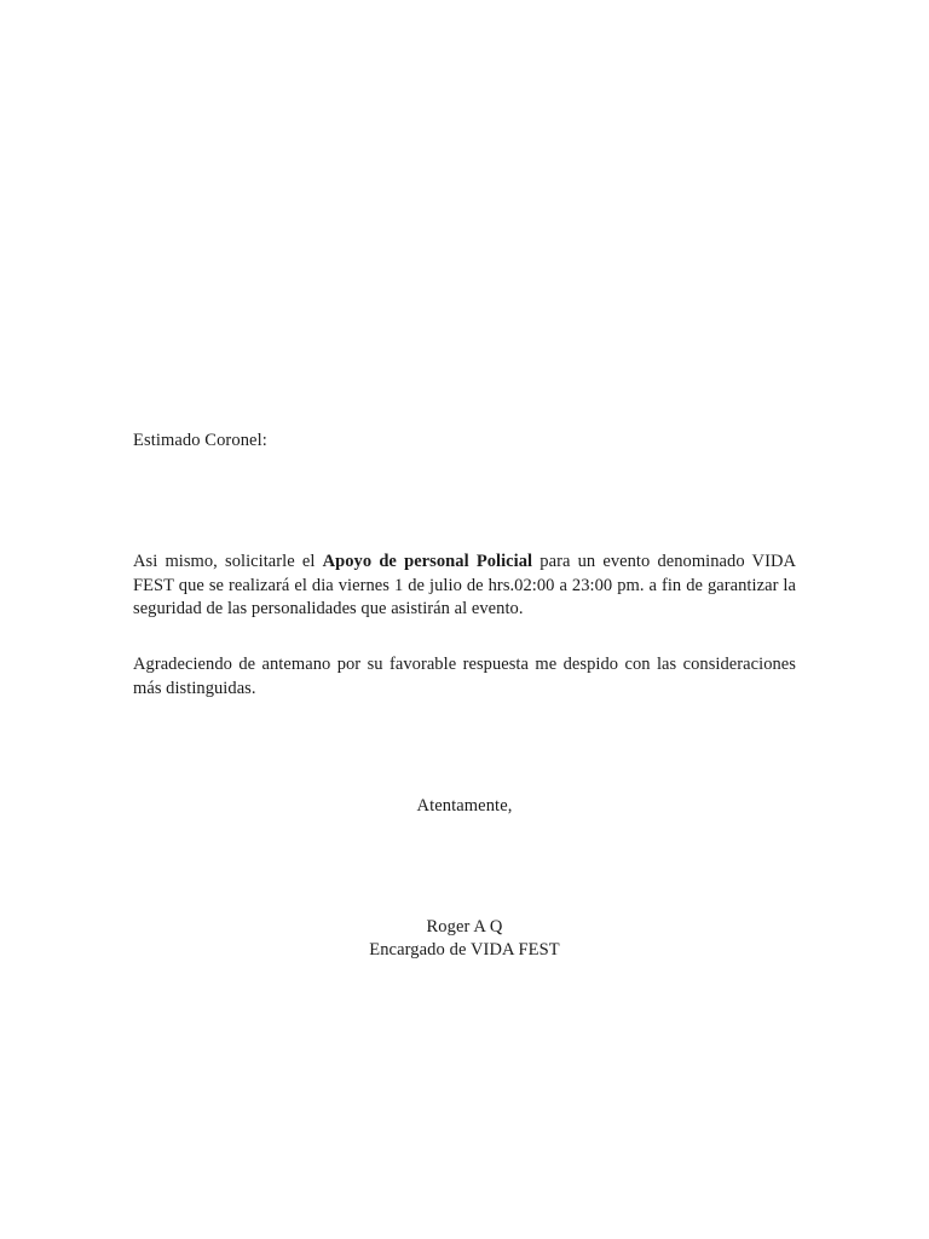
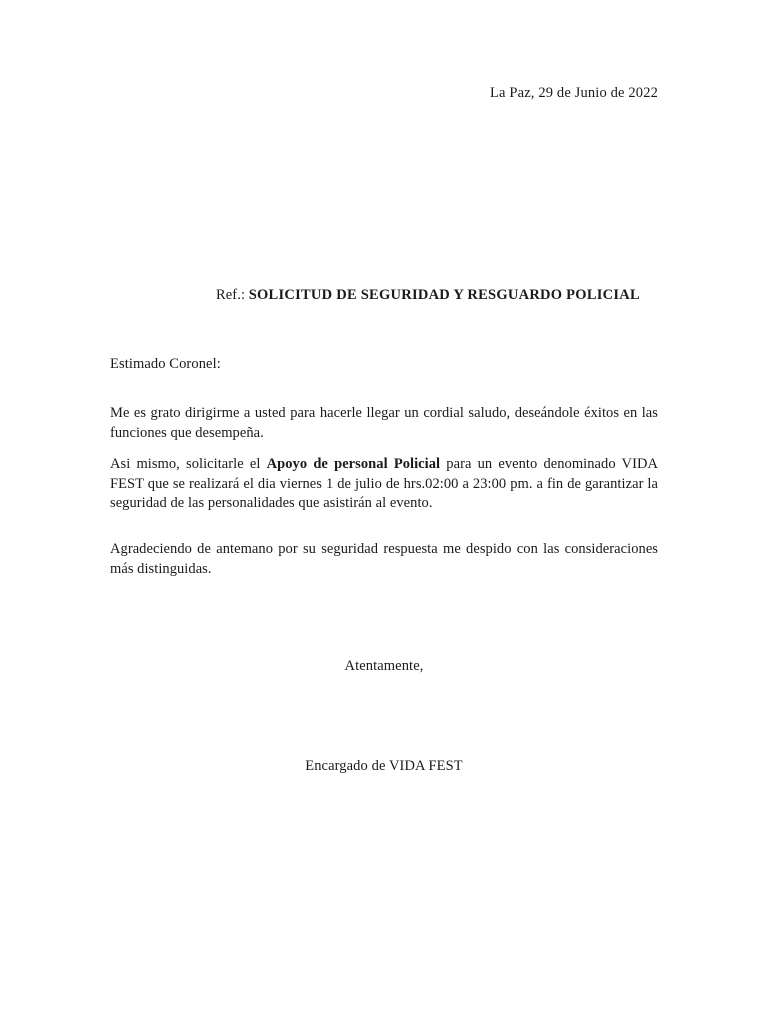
+ La Paz, 29 de Junio de 2022
+ Ref.: SOLICITUD DE SEGURIDAD Y RESGUARDO POLICIAL
  Estimado Coronel:
+ Me es grato dirigirme a usted para hacerle llegar un cordial saludo, deseándole éxitos en las funciones que desempeña.
  Asi mismo, solicitarle el Apoyo de personal Policial para un evento denominado VIDA FEST que se realizará el dia viernes 1 de julio de hrs.02:00 a 23:00 pm. a fin de garantizar la seguridad de las personalidades que asistirán al evento.
- Agradeciendo de antemano por su favorable respuesta me despido con las consideraciones más distinguidas.
+ Agradeciendo de antemano por su seguridad respuesta me despido con las consideraciones más distinguidas.
  Atentamente,
- Roger A Q
  Encargado de VIDA FEST
